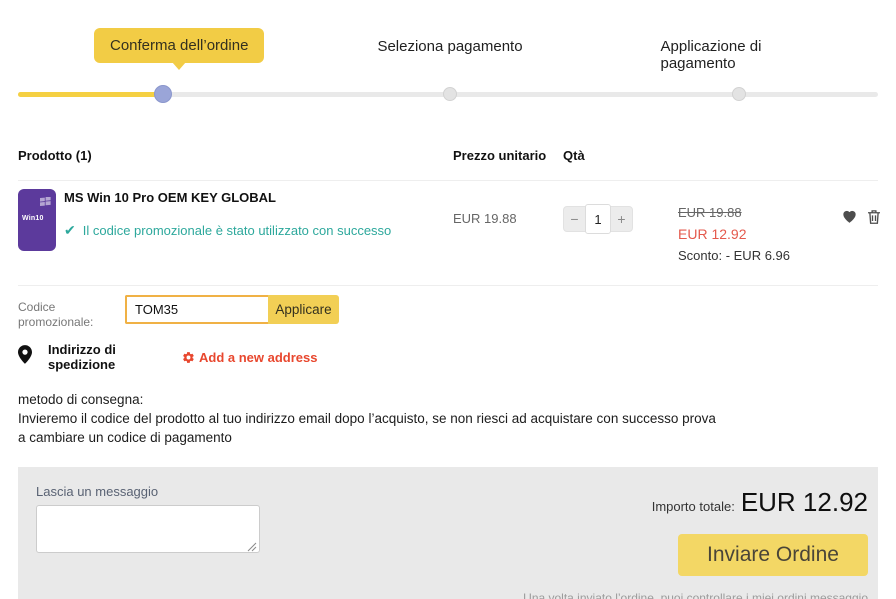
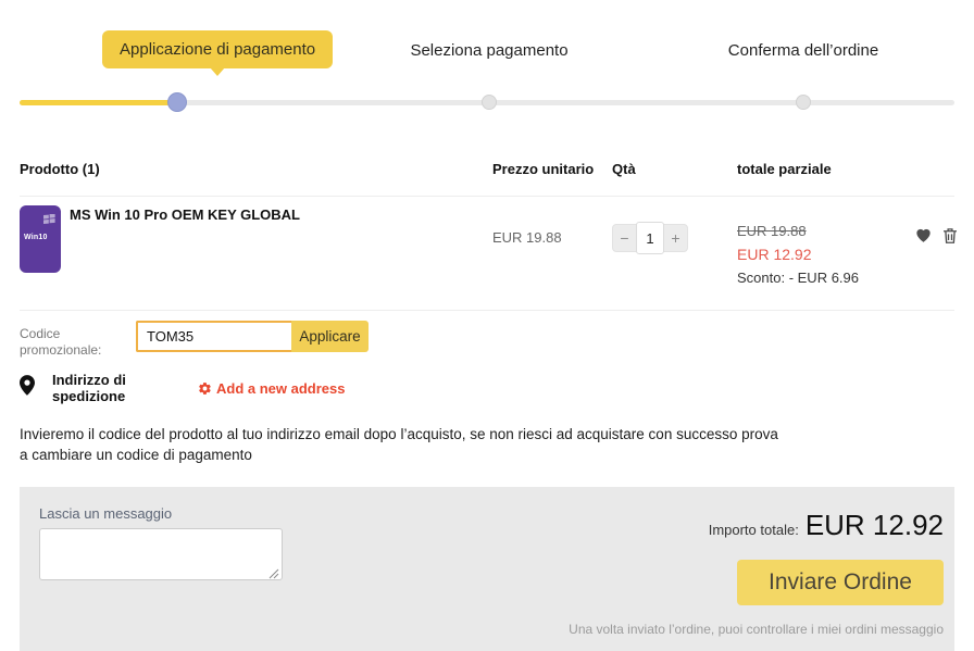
- Conferma dell’ordine
+ Applicazione di pagamento
  Seleziona pagamento
- Applicazione di pagamento
+ Conferma dell’ordine
  Prodotto (1)
  Prezzo unitario
  Qtà
+ totale parziale
  MS Win 10 Pro OEM KEY GLOBAL
- ✔
- Il codice promozionale è stato utilizzato con successo
  EUR 19.88
  −
  1
  +
  EUR 19.88
  EUR 12.92
  Sconto: - EUR 6.96
  Codice promozionale:
  TOM35
  Applicare
  Indirizzo di spedizione
  Add a new address
- metodo di consegna:
  Invieremo il codice del prodotto al tuo indirizzo email dopo l’acquisto, se non riesci ad acquistare con successo prova a cambiare un codice di pagamento
  Lascia un messaggio
  Importo totale:
  EUR 12.92
  Inviare Ordine
  Una volta inviato l’ordine, puoi controllare i miei ordini messaggio
